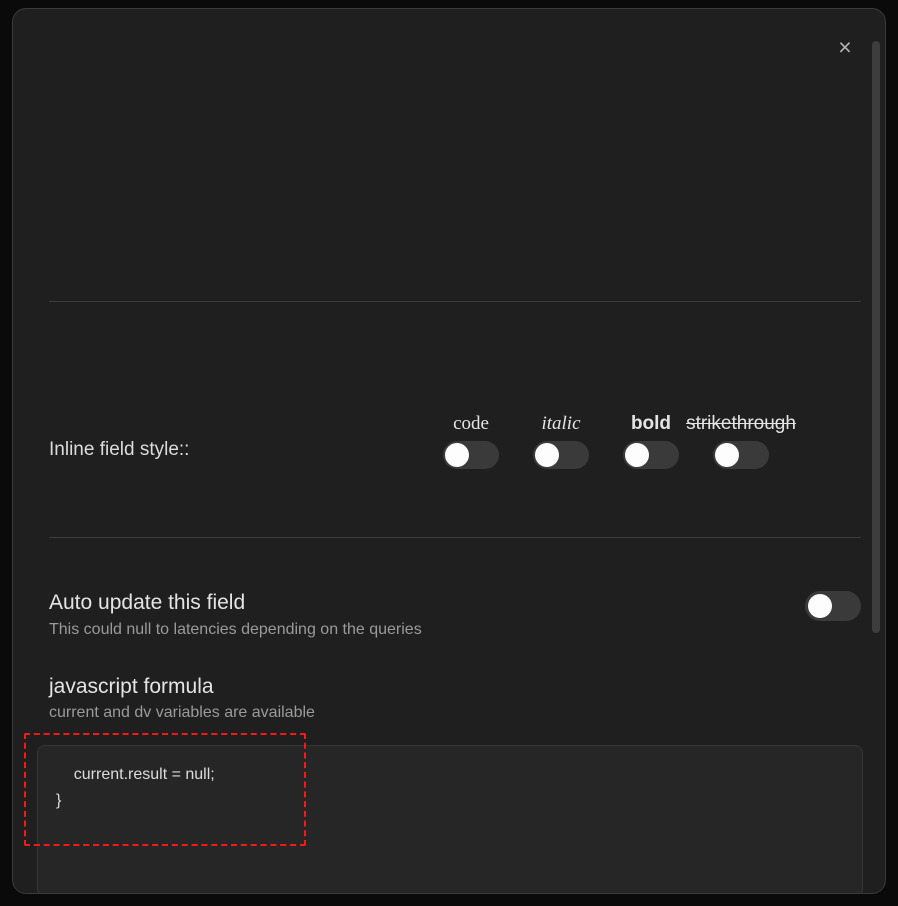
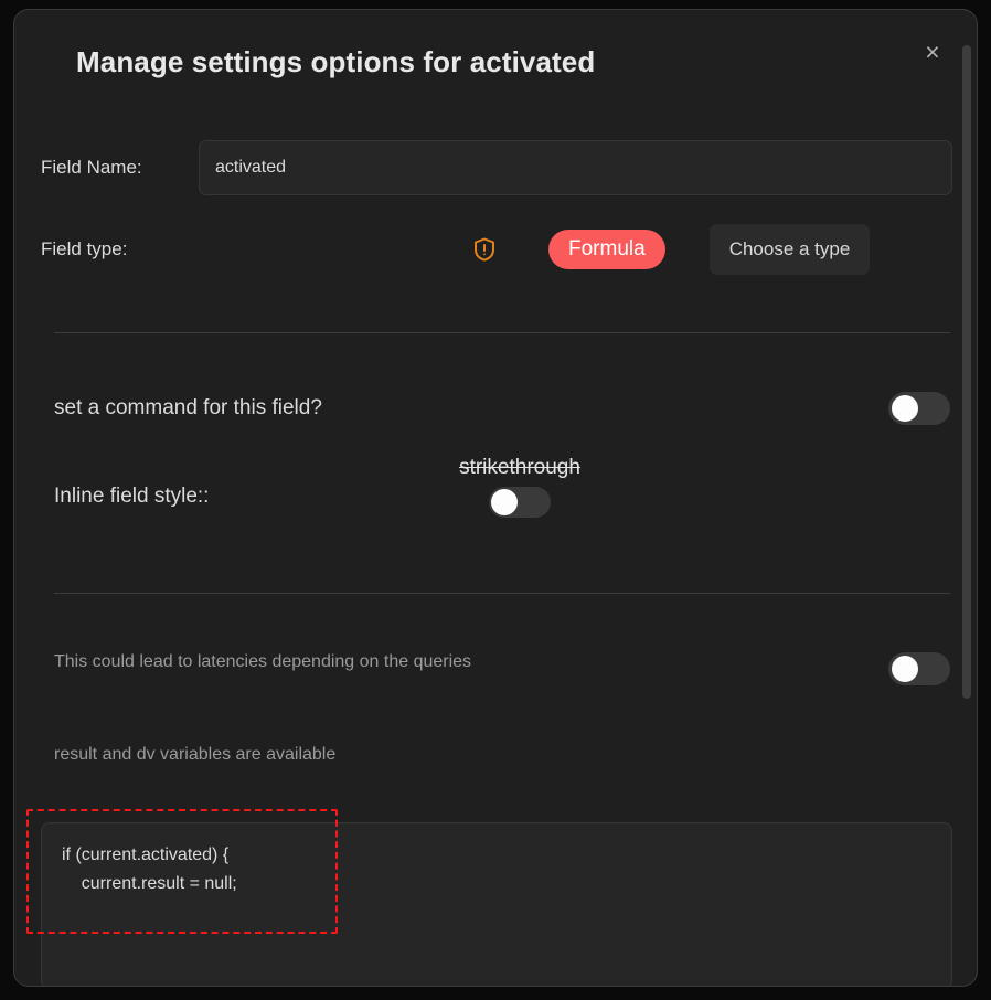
+ Manage settings options for activated
  ×
+ Field Name:
+ activated
+ Field type:
+ Formula
+ Choose a type
+ set a command for this field?
  Inline field style::
- code
- italic
- bold
  strikethrough
- Auto update this field
- This could null to latencies depending on the queries
+ This could lead to latencies depending on the queries
- javascript formula
- current and dv variables are available
+ result and dv variables are available
+ if (current.activated) {
  current.result = null;
- }
